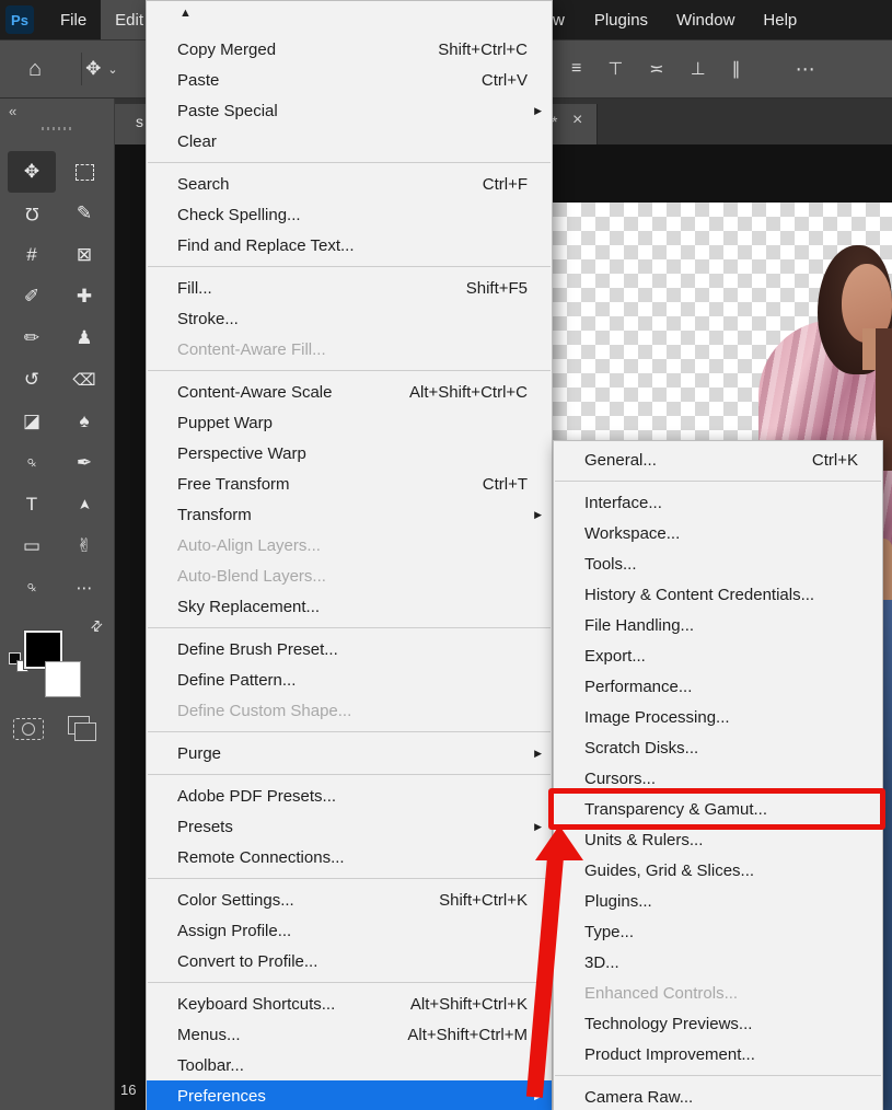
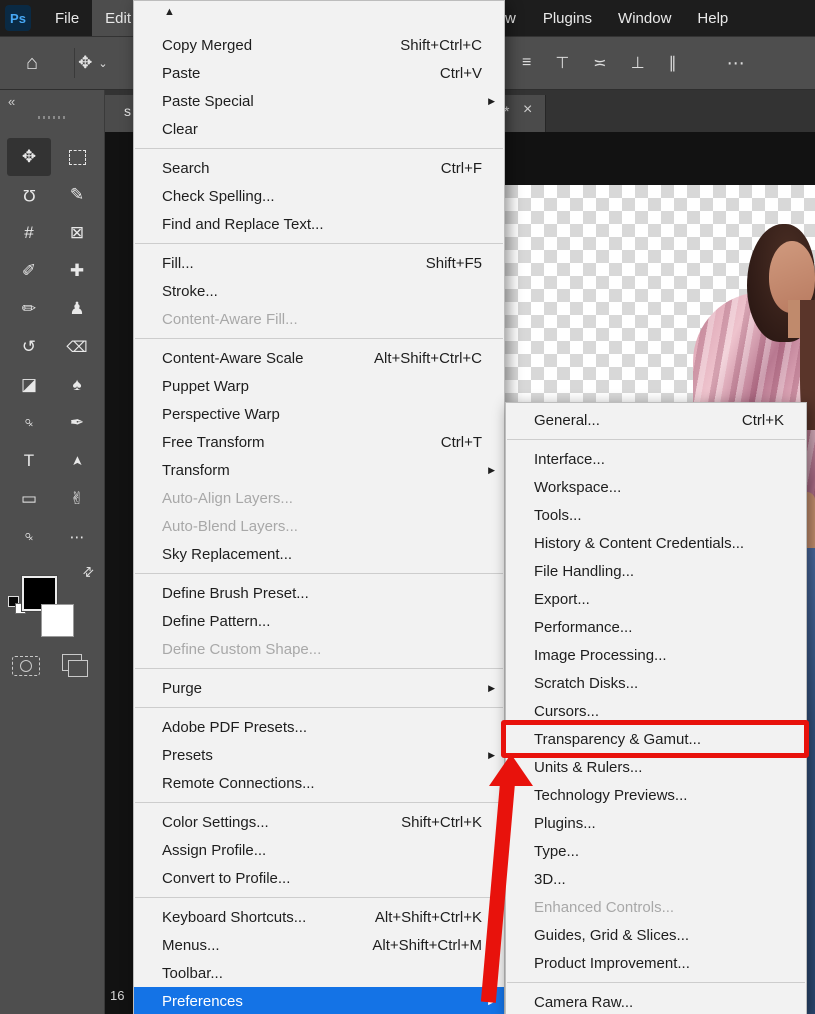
  s
  *
  ×
  16
  Ps
  File
  Edit
  w
  Plugins
  Window
  Help
  ⌂
  ✥
  ⌄
  ≡
  ⊤
  ≍
  ⊥
  ∥
  ⋯
  «
  ✥
  ✎
  #
  ⊠
  ✐
  ✚
  ✏
  ♟
  ↺
  ⌫
  ◪
  ♠
  ✒
  T
  ▭
  ✌
  ⋯
  ▲
  Copy Merged
  Shift+Ctrl+C
  Paste
  Ctrl+V
  Paste Special
  ▶
  Clear
  Search
  Ctrl+F
  Check Spelling...
  Find and Replace Text...
  Fill...
  Shift+F5
  Stroke...
  Content-Aware Fill...
  Content-Aware Scale
  Alt+Shift+Ctrl+C
  Puppet Warp
  Perspective Warp
  Free Transform
  Ctrl+T
  Transform
  ▶
  Auto-Align Layers...
  Auto-Blend Layers...
  Sky Replacement...
  Define Brush Preset...
  Define Pattern...
  Define Custom Shape...
  Purge
  ▶
  Adobe PDF Presets...
  Presets
  ▶
  Remote Connections...
  Color Settings...
  Shift+Ctrl+K
  Assign Profile...
  Convert to Profile...
  Keyboard Shortcuts...
  Alt+Shift+Ctrl+K
  Menus...
  Alt+Shift+Ctrl+M
  Toolbar...
  Preferences
  General...
  Ctrl+K
  Interface...
  Workspace...
  Tools...
  History & Content Credentials...
  File Handling...
  Export...
  Performance...
  Image Processing...
  Scratch Disks...
  Cursors...
  Transparency & Gamut...
  Units & Rulers...
- Guides, Grid & Slices...
+ Technology Previews...
  Plugins...
  Type...
  3D...
  Enhanced Controls...
- Technology Previews...
+ Guides, Grid & Slices...
  Product Improvement...
  Camera Raw...
